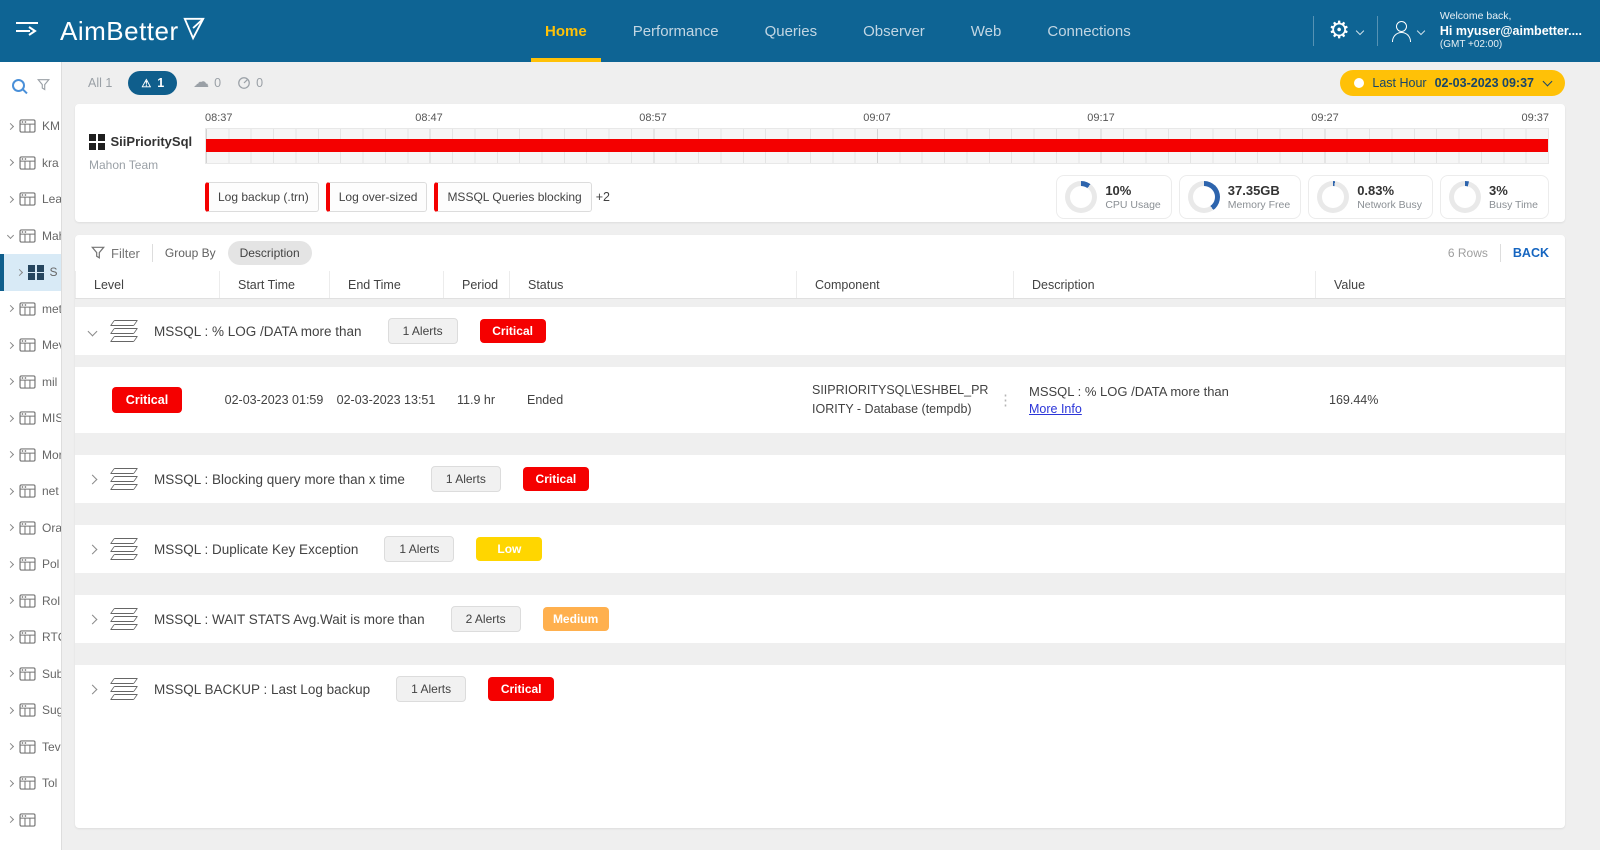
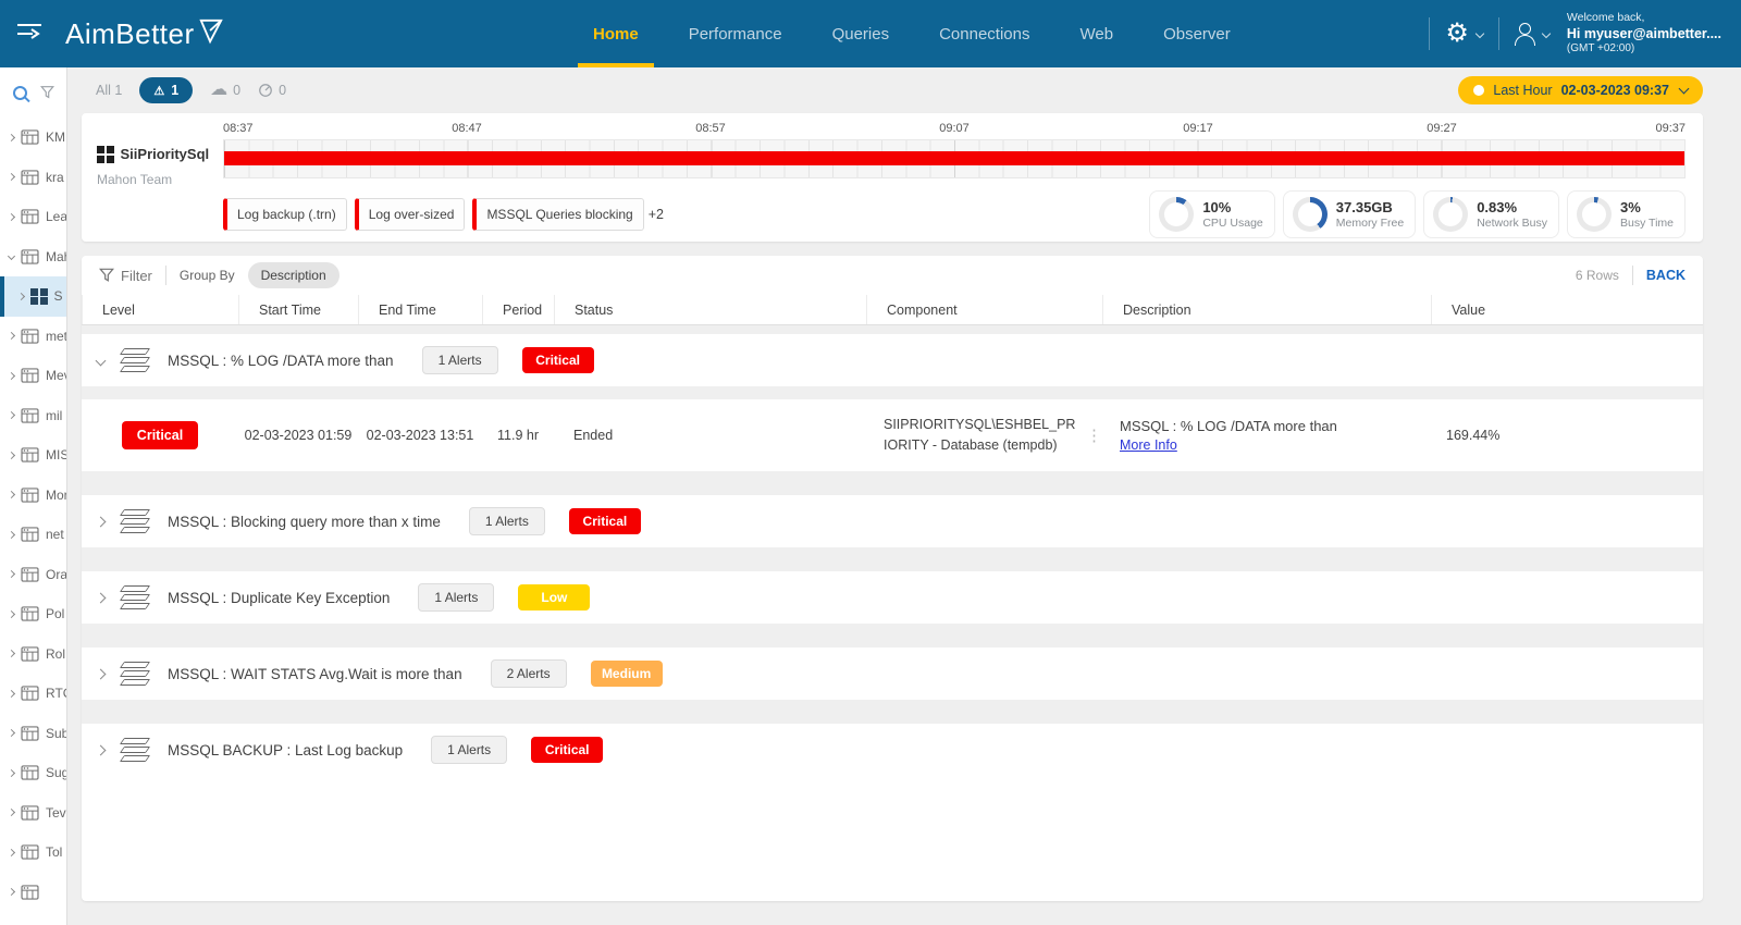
  AimBetter
  Home
  Performance
  Queries
- Observer
+ Connections
  Web
- Connections
+ Observer
  ⚙
  Welcome back,
  Hi myuser@aimbetter....
  (GMT +02:00)
  kra
  Lea
  S
  met
  mil
  MIS
  Mor
  net
  Ora
  Pol
  Rol
  Sub
  Sug
  Tev
  Tol
  All 1
  ⚠
  1
  ☁
  0
  0
  Last Hour
  02-03-2023 09:37
  SiiPrioritySql
  Mahon Team
  08:37
  08:47
  08:57
  09:07
  09:17
  09:27
  09:37
  Log backup (.trn)
  Log over-sized
  MSSQL Queries blocking
  +2
  10%
  CPU Usage
  37.35GB
  Memory Free
  0.83%
  Network Busy
  3%
  Busy Time
  Filter
  Group By
  Description
  6 Rows
  BACK
  Level
  Start Time
  End Time
  Period
  Status
  Component
  Description
  Value
  MSSQL : % LOG /DATA more than
  1 Alerts
  Critical
  Critical
  02-03-2023 01:59
  02-03-2023 13:51
  11.9 hr
  Ended
  SIIPRIORITYSQL\ESHBEL_PRIORITY - Database (tempdb)
  ⋮
  MSSQL : % LOG /DATA more than
  More Info
  169.44%
  MSSQL : Blocking query more than x time
  1 Alerts
  Critical
  MSSQL : Duplicate Key Exception
  1 Alerts
  Low
  MSSQL : WAIT STATS Avg.Wait is more than
  2 Alerts
  Medium
  MSSQL BACKUP : Last Log backup
  1 Alerts
  Critical
